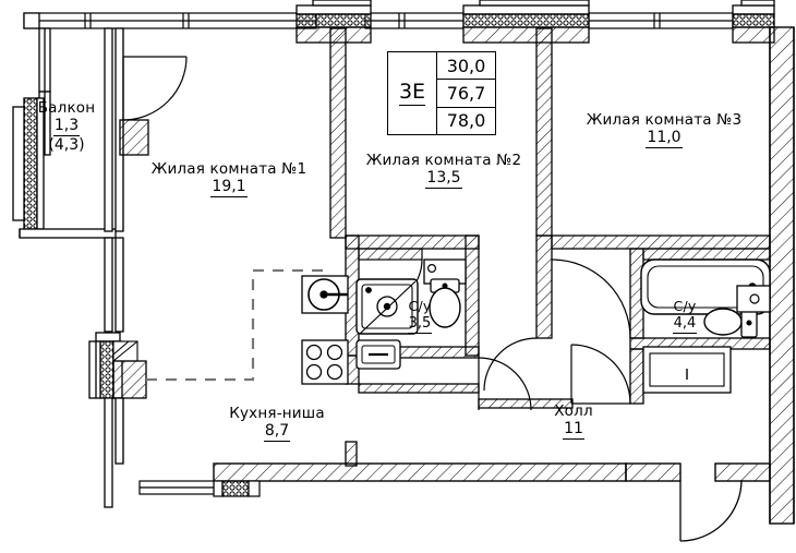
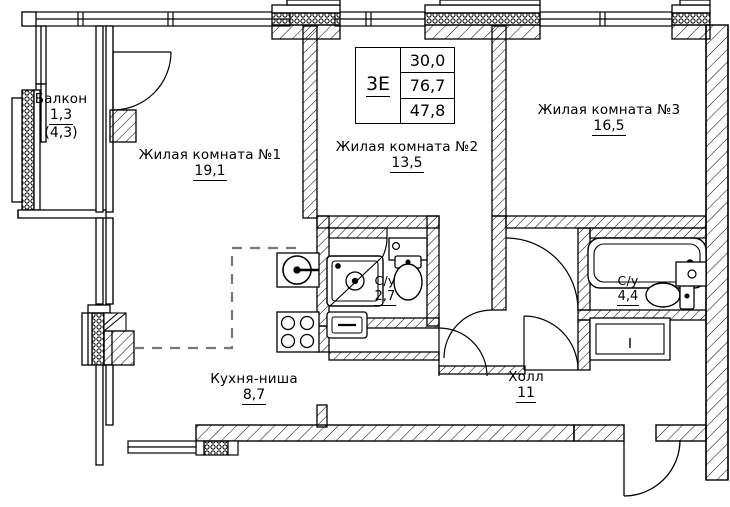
  3Е
  30,0
  76,7
- 78,0
+ 47,8
  Балкон
  1,3
  (4,3)
  Жилая комната №1
  19,1
  Жилая комната №2
  13,5
  Жилая комната №3
- 11,0
+ 16,5
  С/у
- 3,5
+ 2,7
  С/у
  4,4
  Кухня-ниша
  8,7
  Холл
  11
